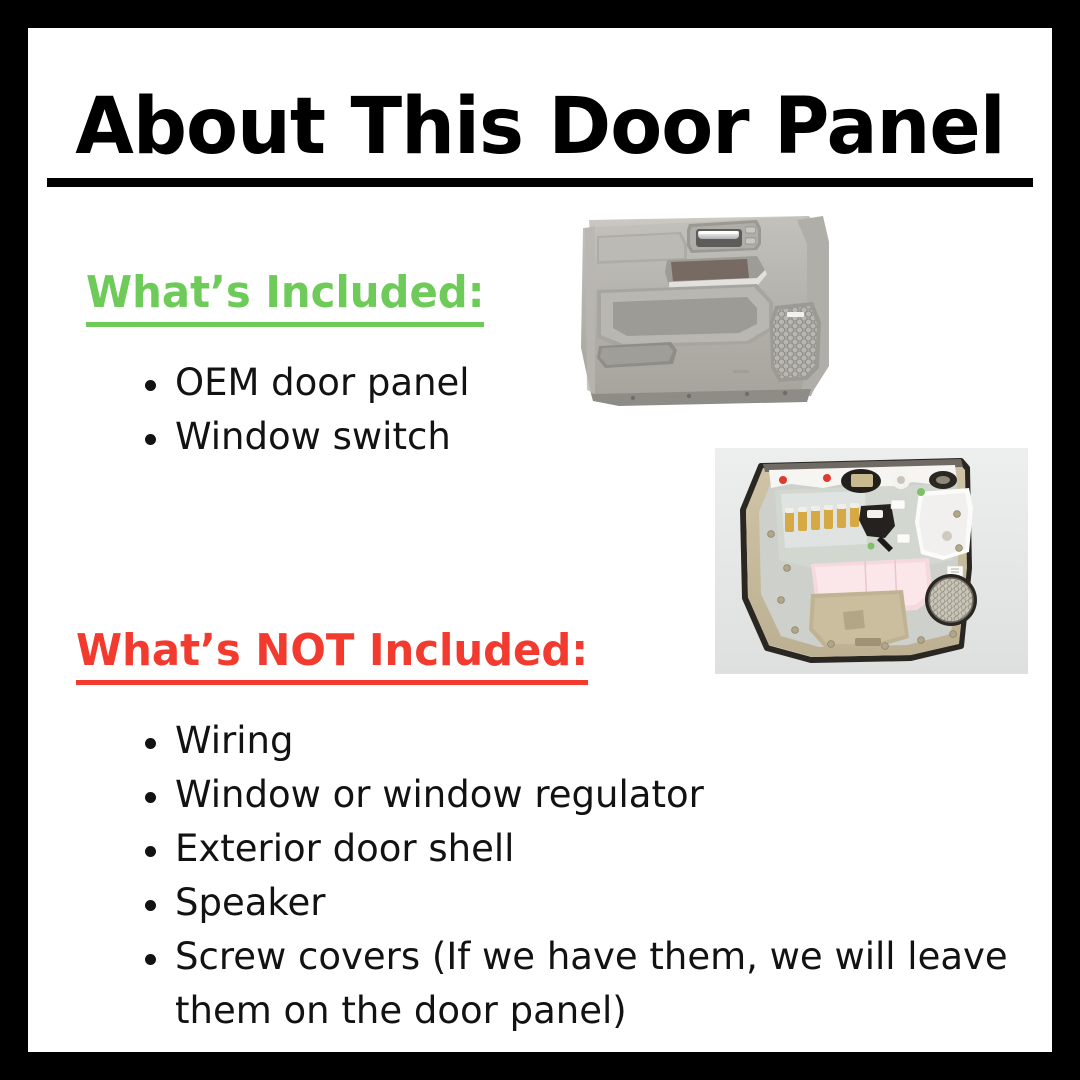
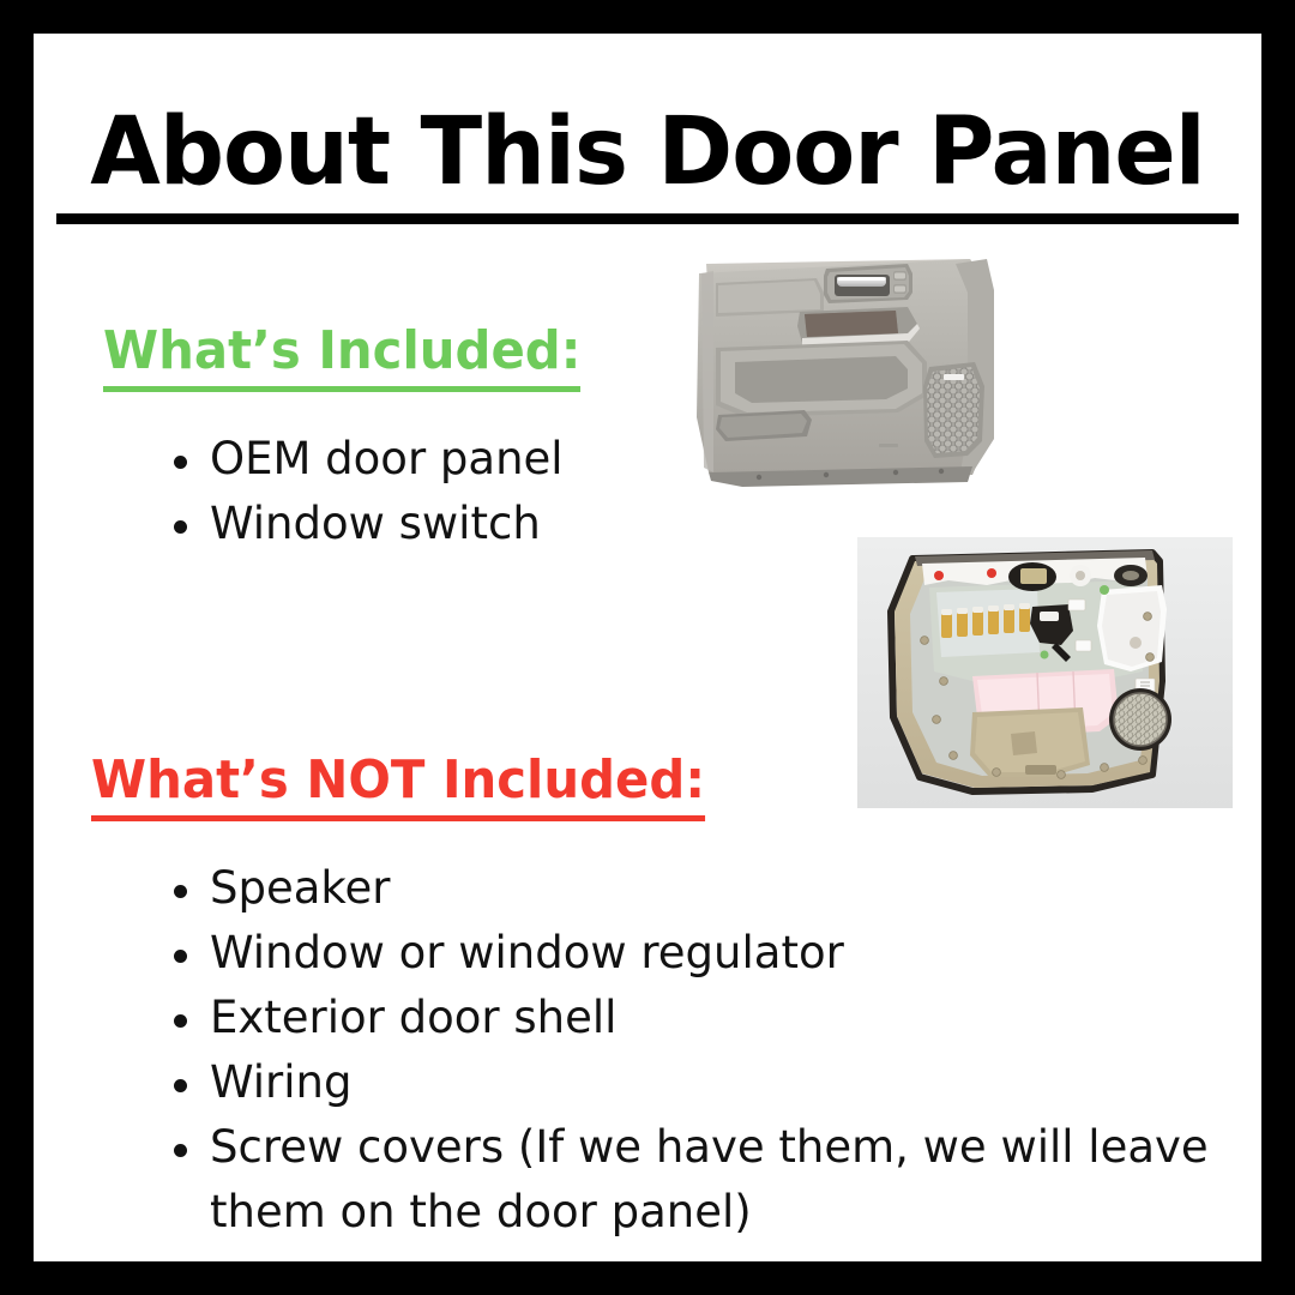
  About This Door Panel
  What’s Included:
  OEM door panel
  Window switch
  What’s NOT Included:
- Wiring
+ Speaker
  Window or window regulator
  Exterior door shell
- Speaker
+ Wiring
  Screw covers (If we have them, we will leave them on the door panel)
